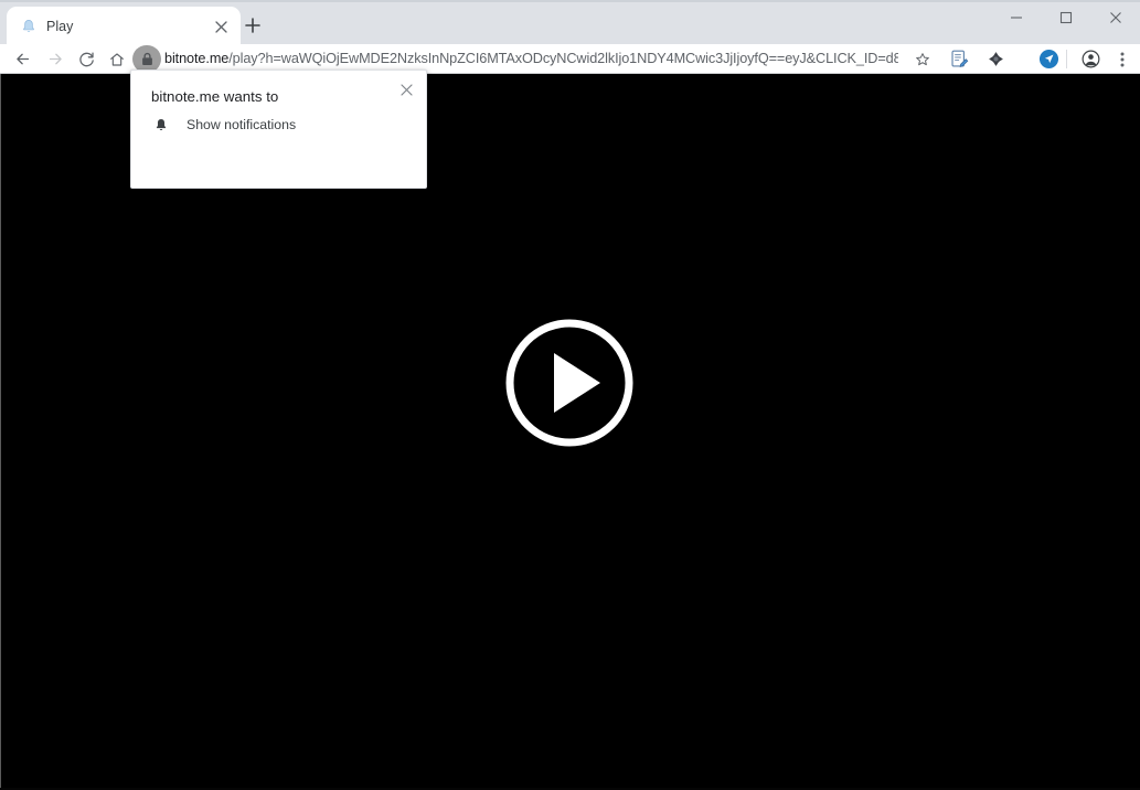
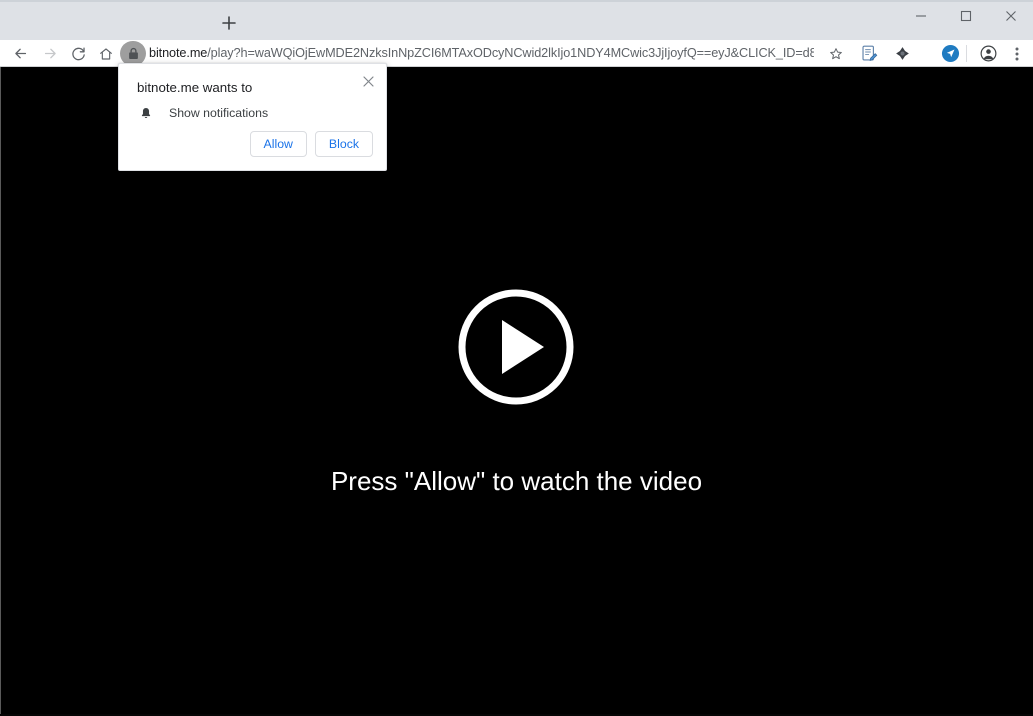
- Play
  bitnote.me/play?h=waWQiOjEwMDE2NzksInNpZCI6MTAxODcyNCwid2lkIjo1NDY4MCwic3JjIjoyfQ==eyJ&CLICK_ID=d8
+ Press "Allow" to watch the video
  bitnote.me wants to
  Show notifications
+ Allow
+ Block
